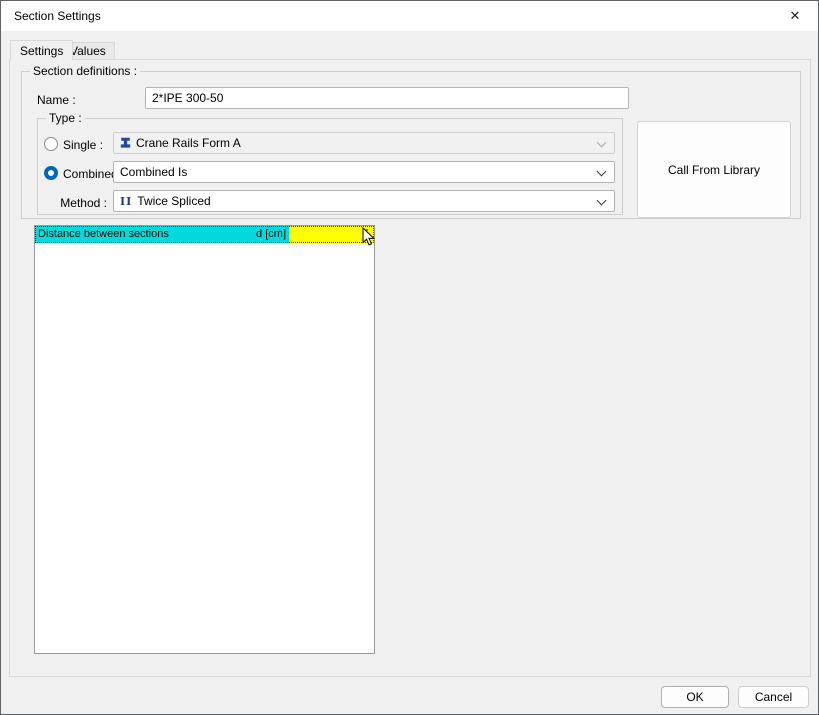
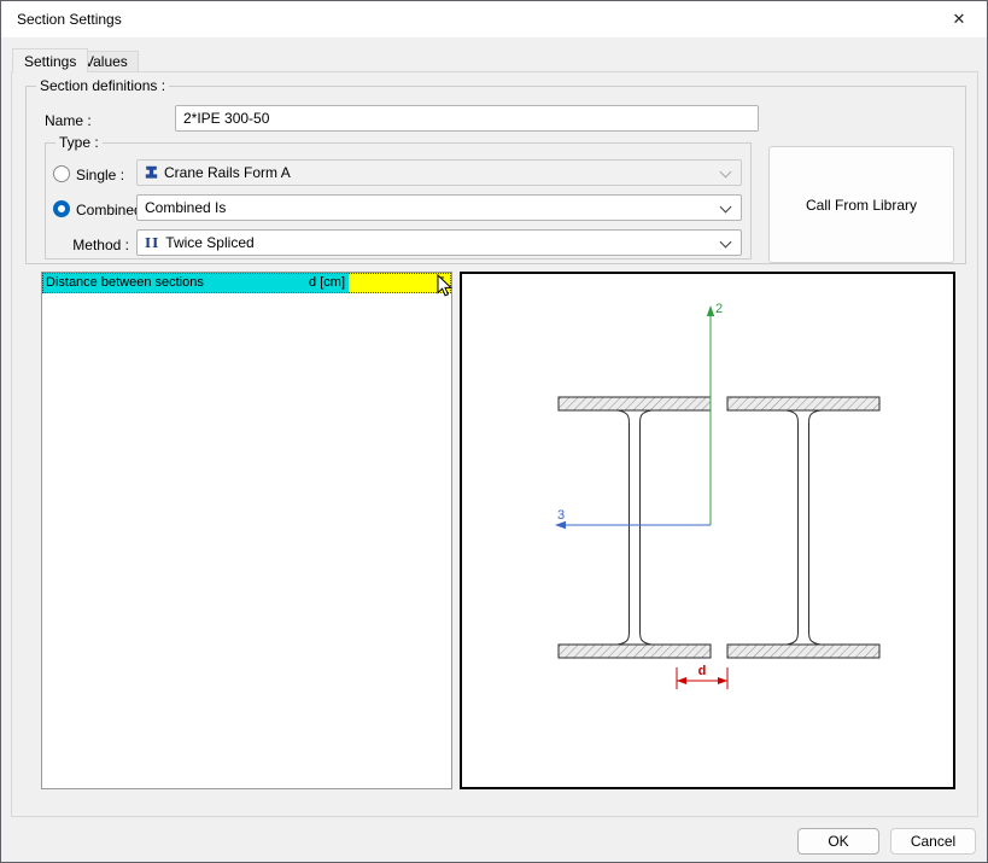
  Section Settings
  ✕
  Settings
  Values
  Section definitions :
  Name :
  2*IPE 300-50
  Type :
  Single :
  Crane Rails Form A
  Combine
  Combined Is
  Method :
  II
  Twice Spliced
  Call From Library
  Distance between sections
  d [cm]
+ 2
+ 3
+ d
  OK
  Cancel
